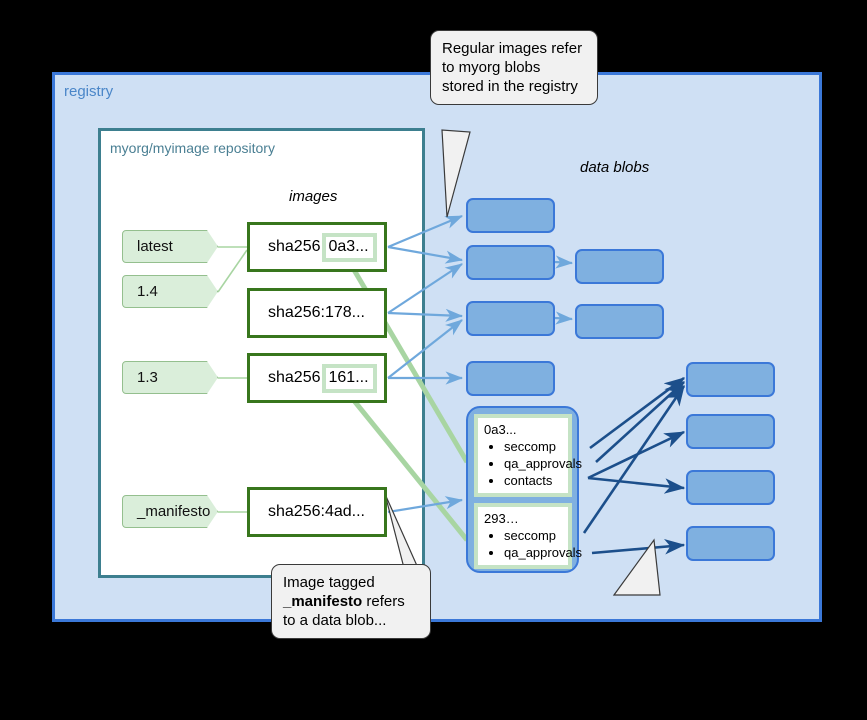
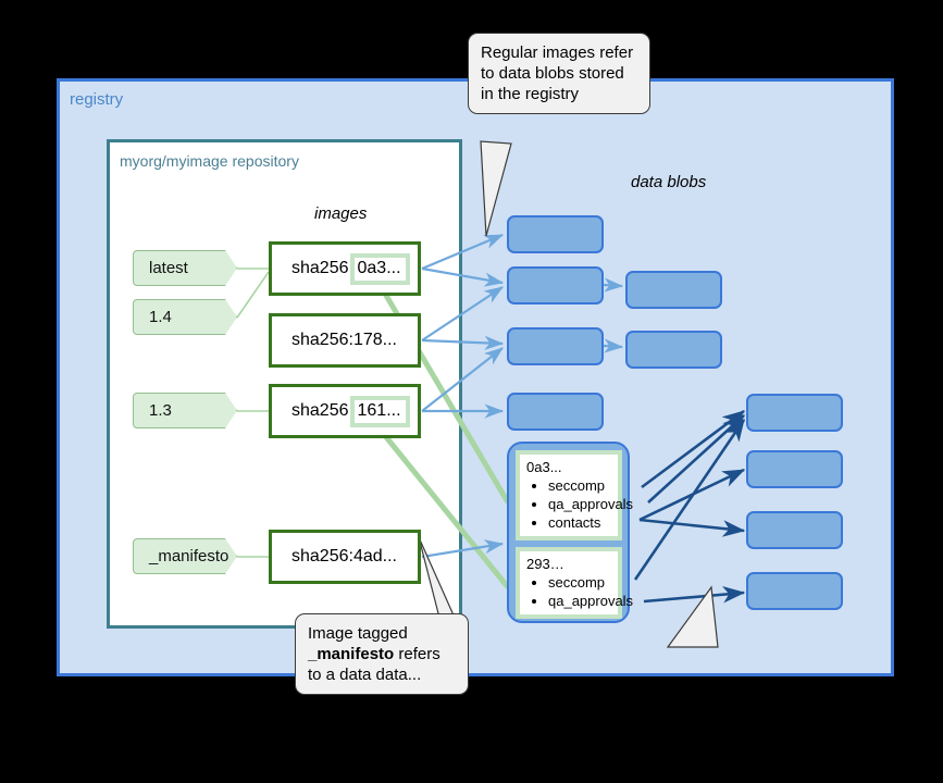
  registry
  myorg/myimage repository
  images
  data blobs
  latest
  1.4
  1.3
  _manifesto
  sha256
  0a3...
  sha256:178...
  sha256
  161...
  sha256:4ad...
  0a3...
  seccomp
  qa_approvals
  contacts
  293…
  seccomp
  qa_approvals
- Regular images refer to myorg blobs stored in the registry
+ Regular images refer to data blobs stored in the registry
- Image tagged _manifesto refers to a data blob...
+ Image tagged _manifesto refers to a data data...
